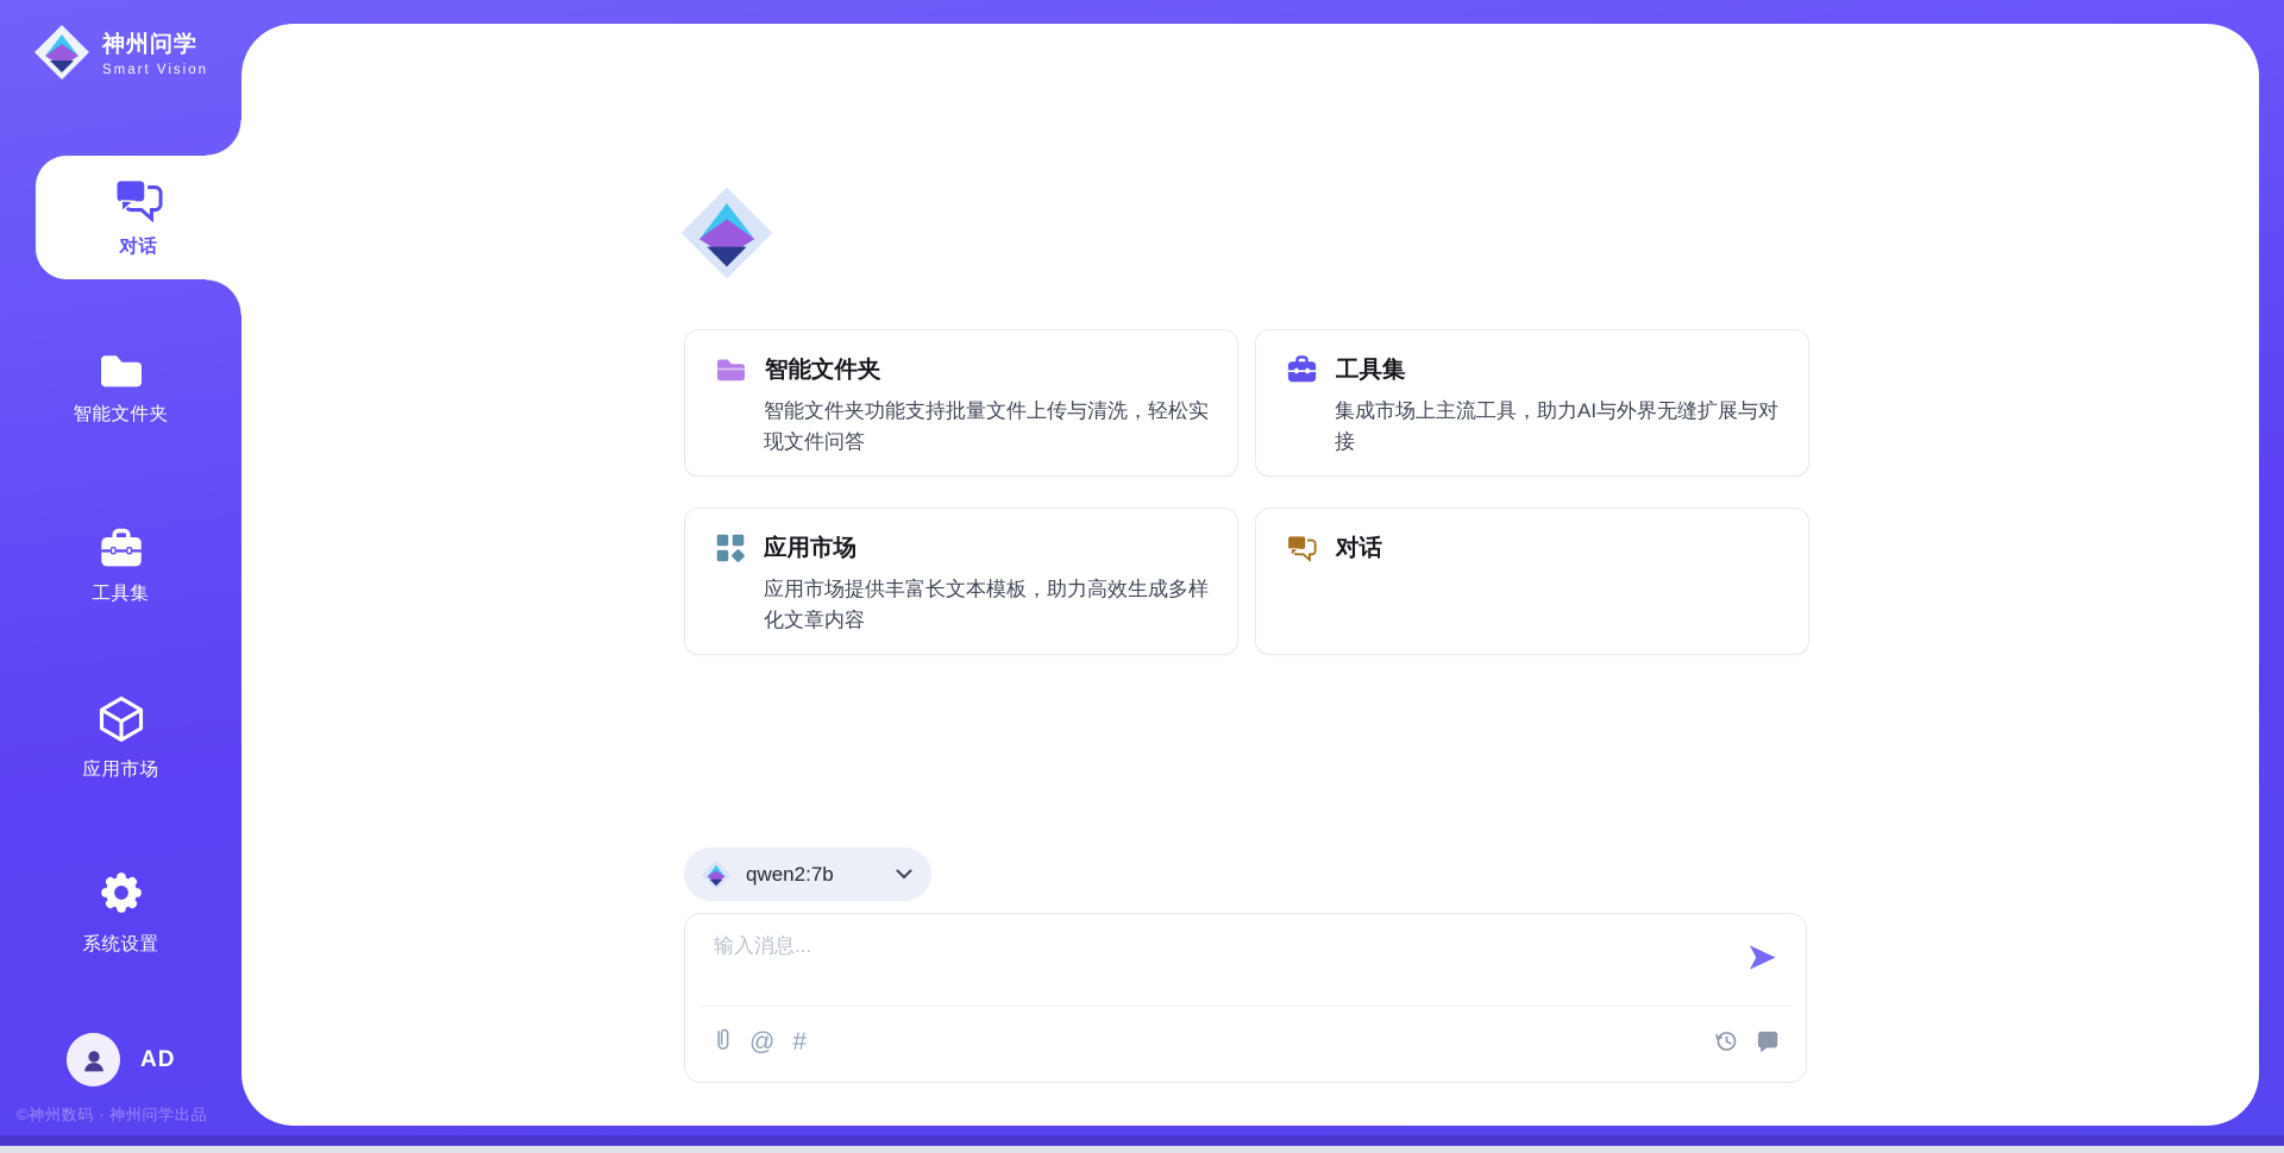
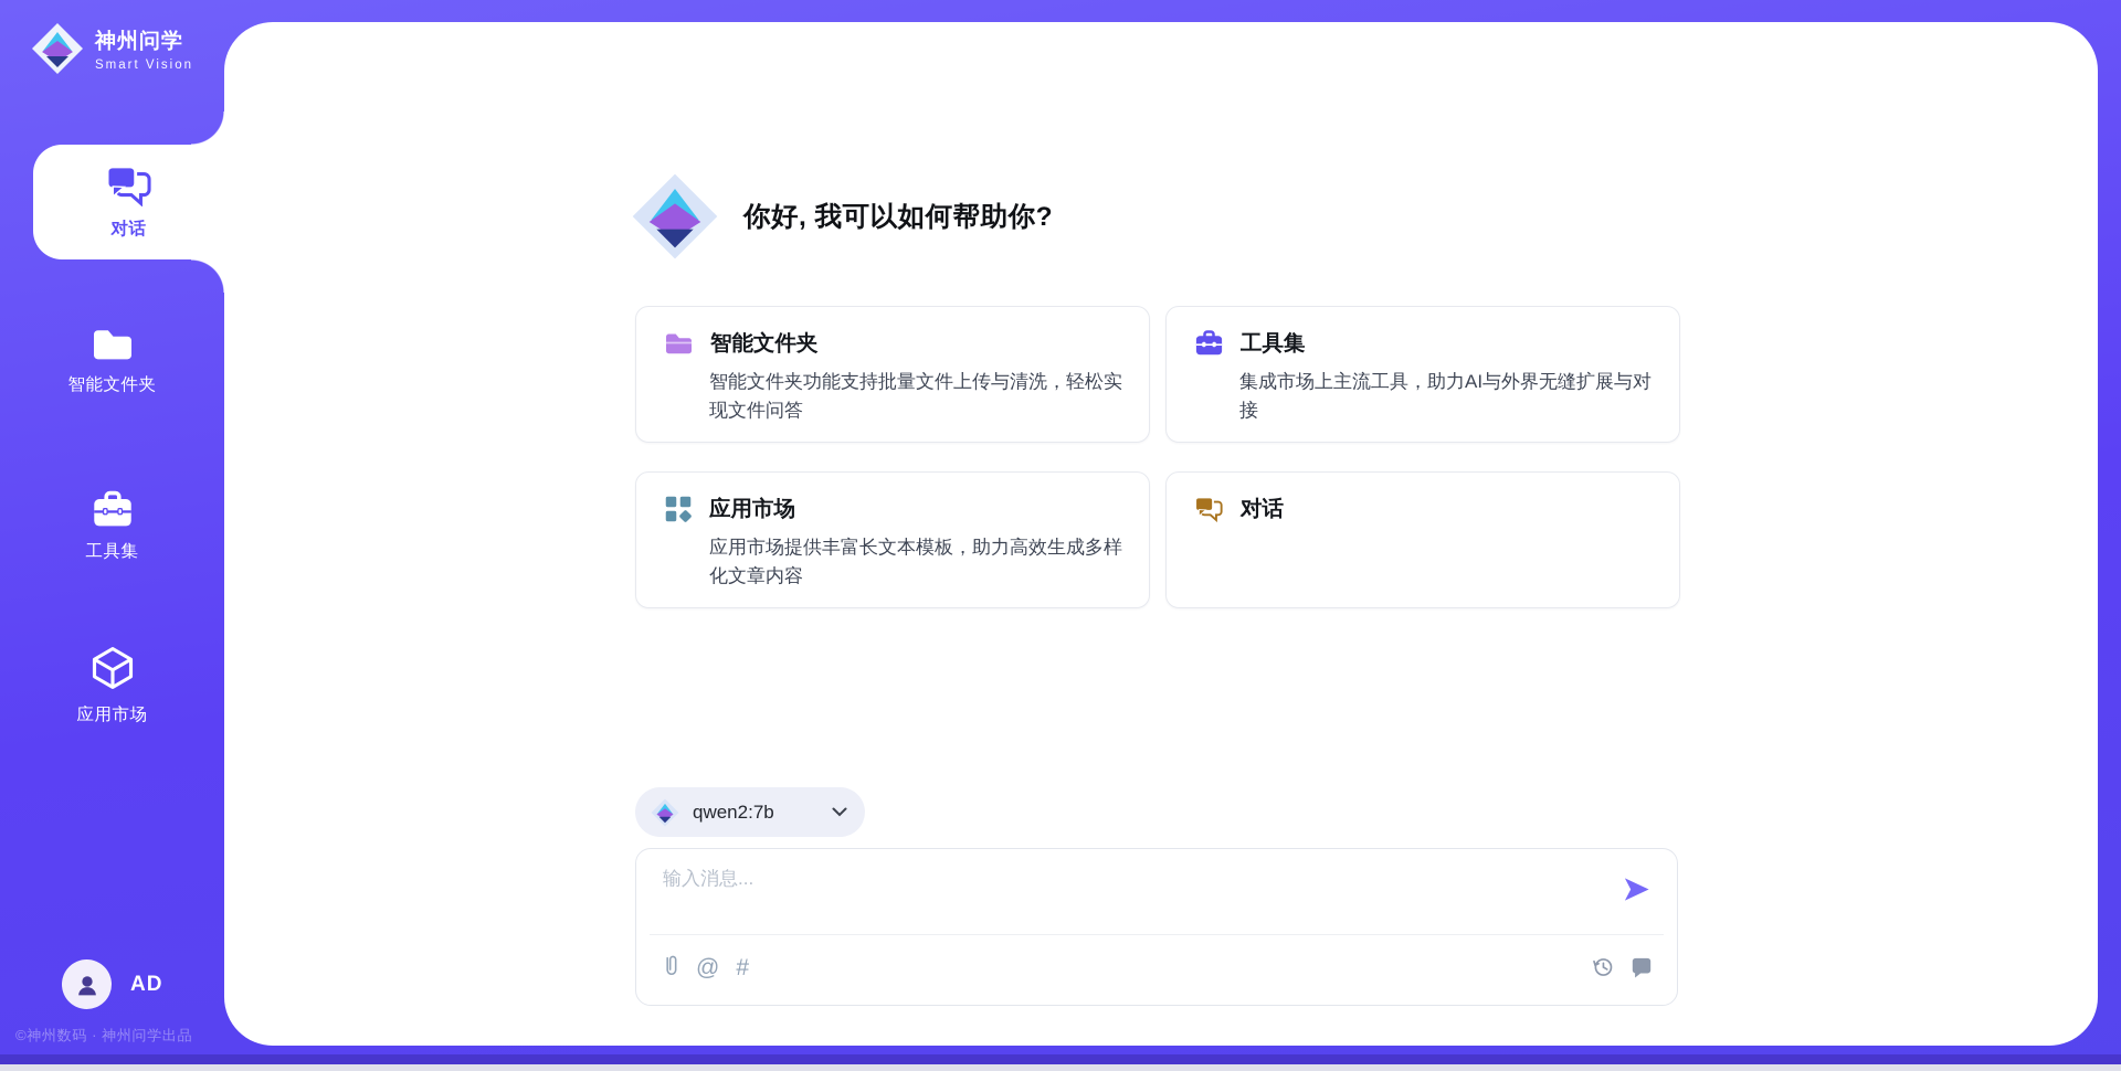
+ 你好, 我可以如何帮助你?
  智能文件夹
  智能文件夹功能支持批量文件上传与清洗，轻松实现文件问答
  工具集
  集成市场上主流工具，助力AI与外界无缝扩展与对接
  应用市场
  应用市场提供丰富长文本模板，助力高效生成多样化文章内容
  对话
  qwen2:7b
  输入消息...
  @
  #
  神州问学
  Smart Vision
  对话
  智能文件夹
  工具集
  应用市场
- 系统设置
  AD
  ©神州数码 · 神州问学出品
